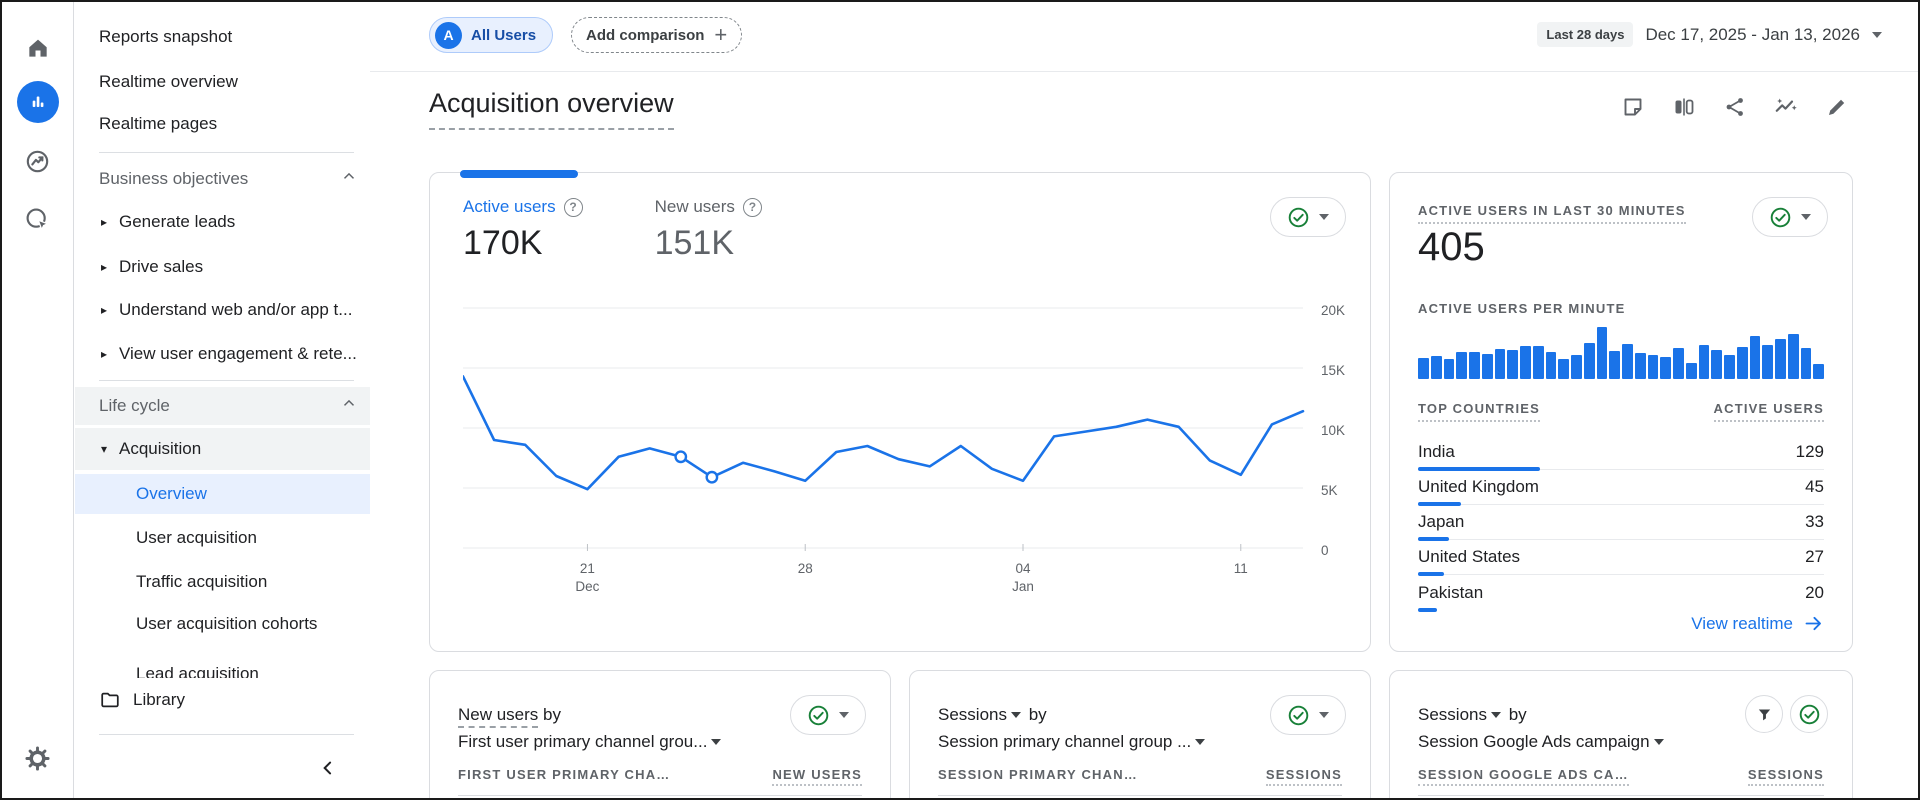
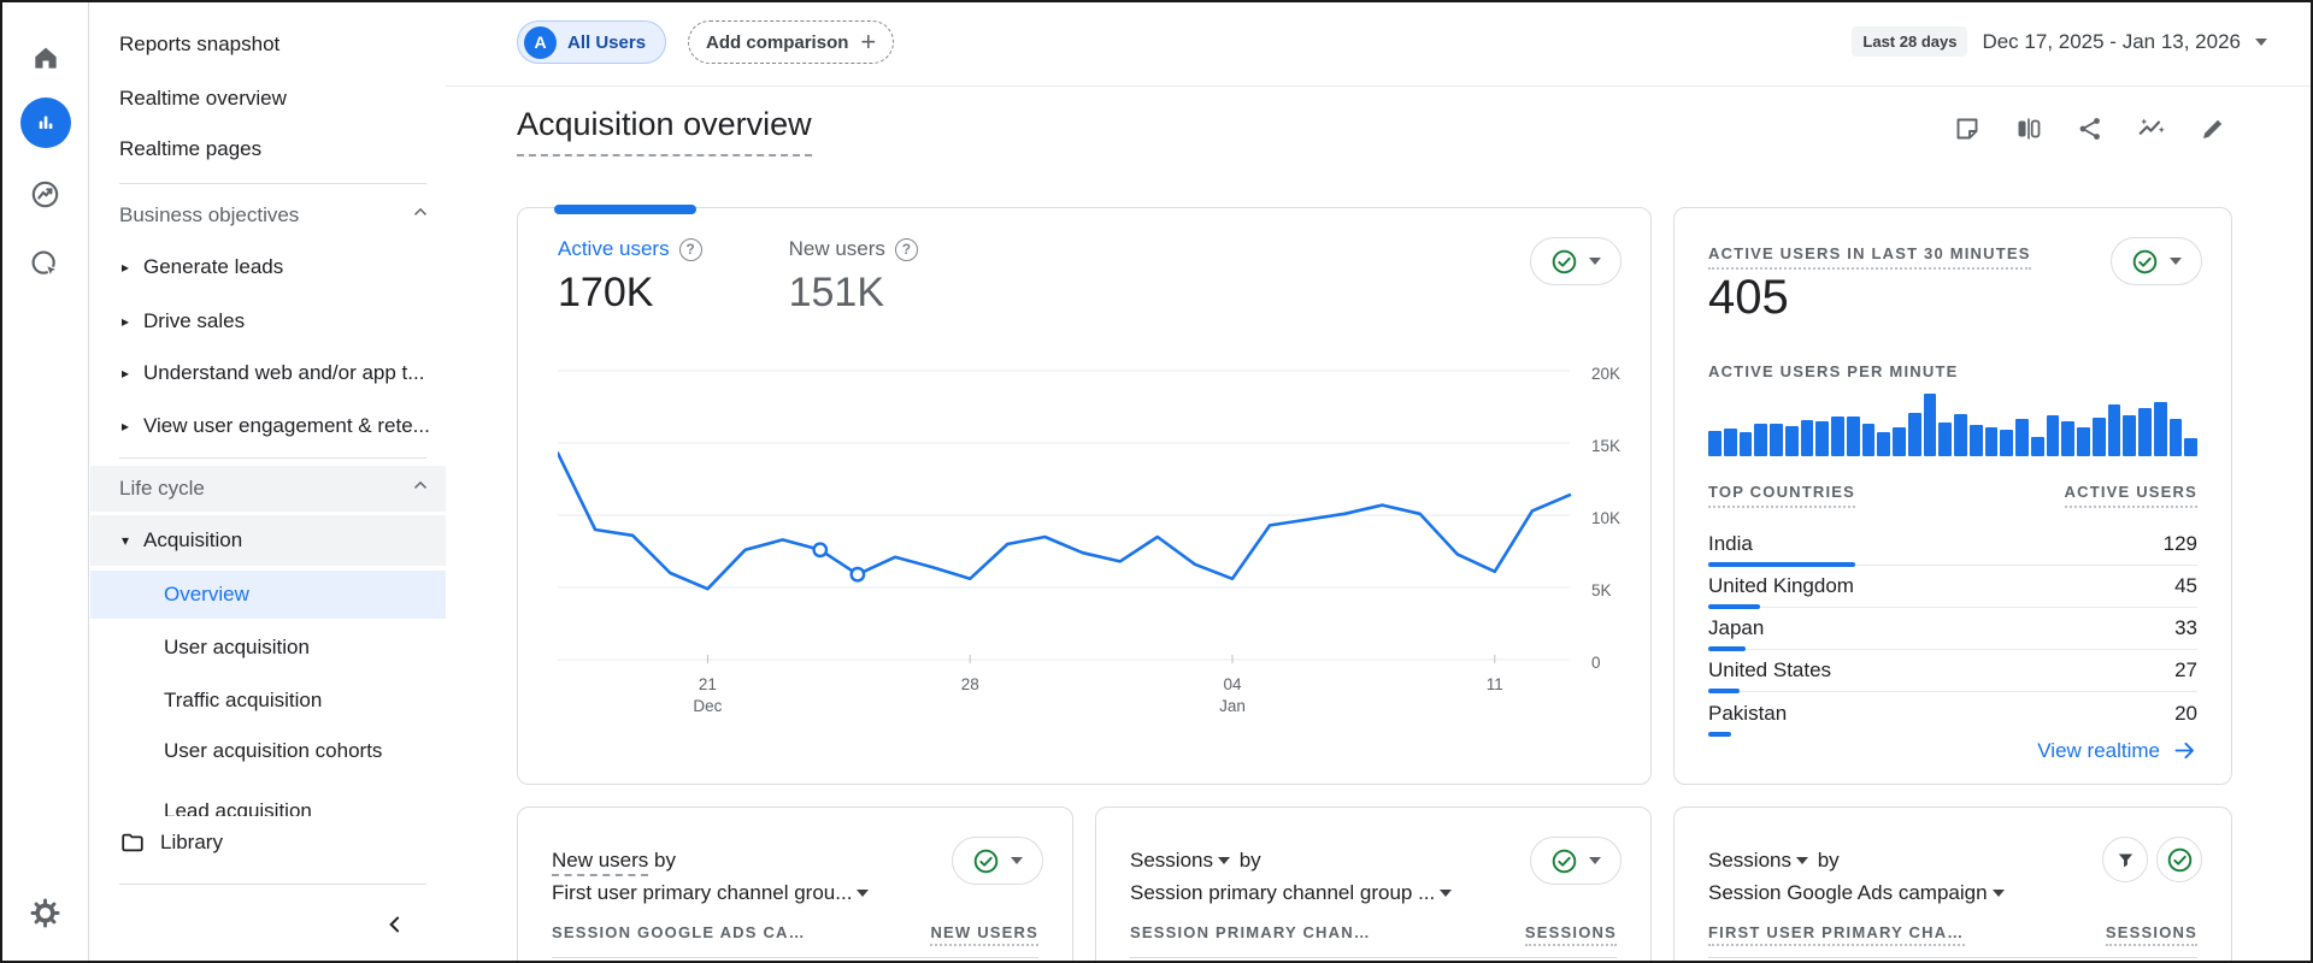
  Reports snapshot
  Realtime overview
  Realtime pages
  Business objectives
  ▸
  Generate leads
  ▸
  Drive sales
  ▸
  Understand web and/or app t...
  ▸
  View user engagement & rete...
  Life cycle
  ▾
  Acquisition
  Overview
  User acquisition
  Traffic acquisition
  User acquisition cohorts
  Lead acquisition
  Library
  A
  All Users
  Add comparison
  +
  Last 28 days
  Dec 17, 2025 - Jan 13, 2026
  Acquisition overview
  Active users
  ?
  170K
  New users
  ?
  151K
  20K
  15K
  10K
  5K
  0
  21
  Dec
  28
  04
  Jan
  11
  ACTIVE USERS IN LAST 30 MINUTES
  405
  ACTIVE USERS PER MINUTE
  TOP COUNTRIES
  ACTIVE USERS
  India
  129
  United Kingdom
  45
  Japan
  33
  United States
  27
  Pakistan
  20
  View realtime
  New users by
  First user primary channel grou...
- FIRST USER PRIMARY CHA…
+ SESSION GOOGLE ADS CA…
  NEW USERS
  Sessions by
  Session primary channel group ...
  SESSION PRIMARY CHAN…
  SESSIONS
  Sessions by
  Session Google Ads campaign
- SESSION GOOGLE ADS CA…
+ FIRST USER PRIMARY CHA…
  SESSIONS
